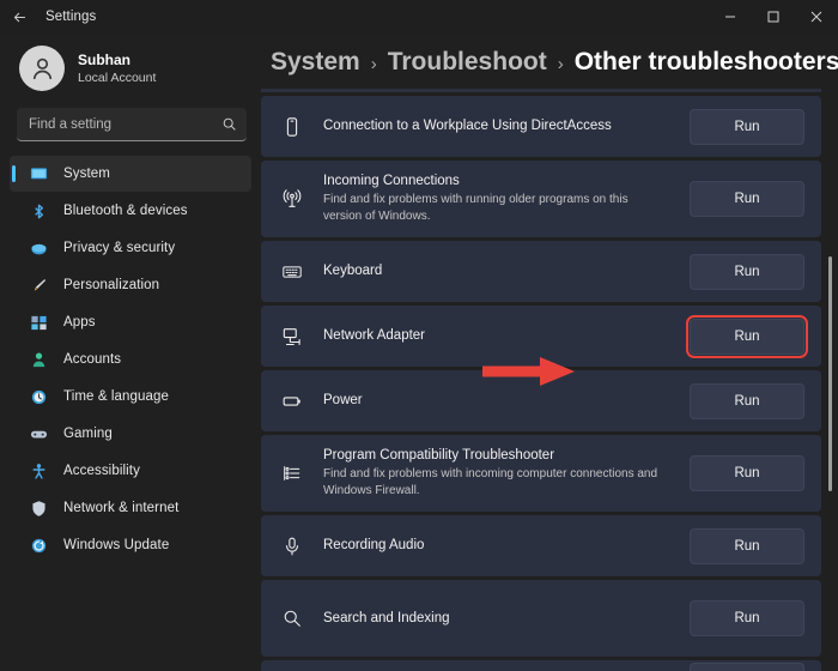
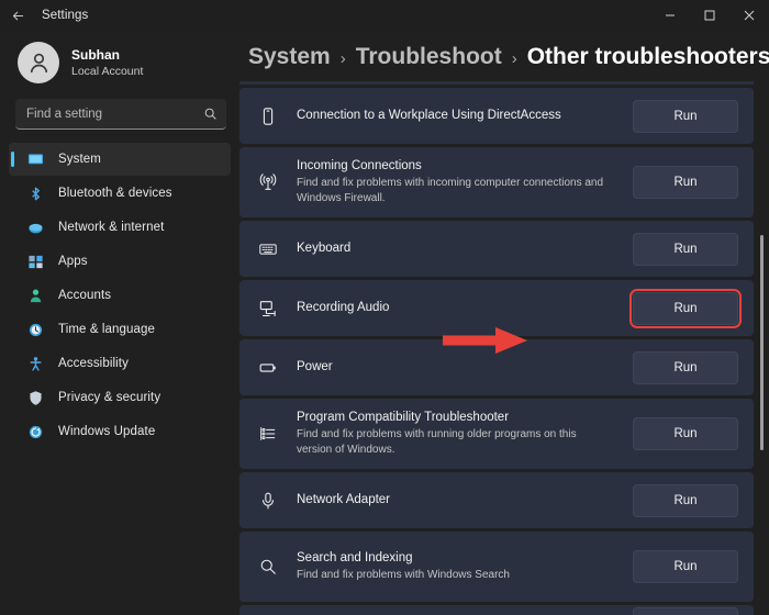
  Settings
  Subhan
  Local Account
  Find a setting
  System
  Bluetooth & devices
- Privacy & security
+ Network & internet
- Personalization
  Apps
  Accounts
  Time & language
- Gaming
  Accessibility
- Network & internet
+ Privacy & security
  Windows Update
  System
  ›
  Troubleshoot
  ›
  Other troubleshooters
  Connection to a Workplace Using DirectAccess
  Run
  Incoming Connections
- Find and fix problems with running older programs on this version of Windows.
+ Find and fix problems with incoming computer connections and Windows Firewall.
  Run
  Keyboard
  Run
- Network Adapter
+ Recording Audio
  Run
  Power
  Run
  Program Compatibility Troubleshooter
- Find and fix problems with incoming computer connections and Windows Firewall.
+ Find and fix problems with running older programs on this version of Windows.
  Run
- Recording Audio
+ Network Adapter
  Run
  Search and Indexing
+ Find and fix problems with Windows Search
  Run
